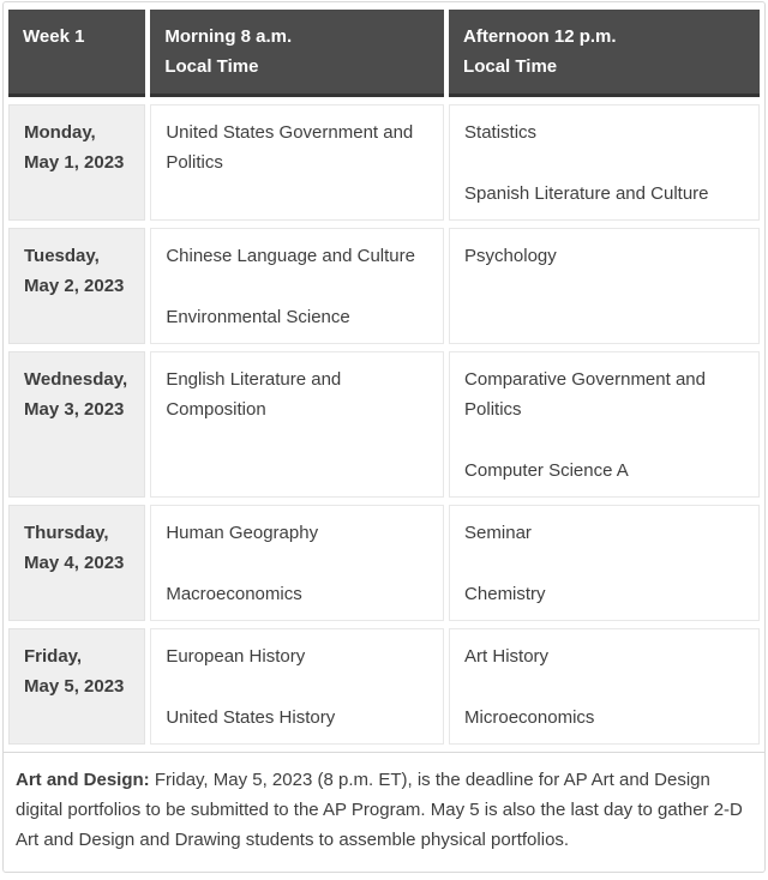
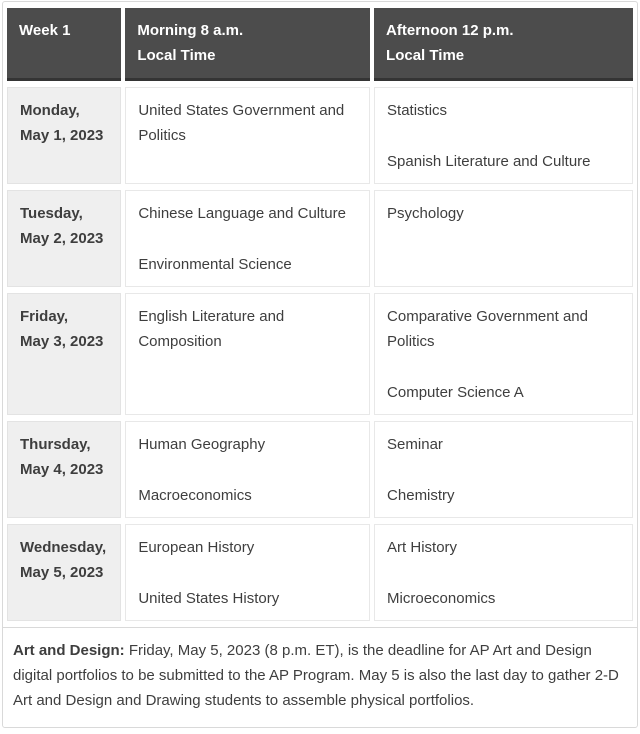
  Week 1	Morning 8 a.m. Local Time	Afternoon 12 p.m. Local Time
  Monday, May 1, 2023	United States Government and Politics	StatisticsSpanish Literature and Culture
  Tuesday, May 2, 2023	Chinese Language and CultureEnvironmental Science	Psychology
- Wednesday, May 3, 2023	English Literature and Composition	Comparative Government and PoliticsComputer Science A
+ Friday, May 3, 2023	English Literature and Composition	Comparative Government and PoliticsComputer Science A
  Thursday, May 4, 2023	Human GeographyMacroeconomics	SeminarChemistry
- Friday, May 5, 2023	European HistoryUnited States History	Art HistoryMicroeconomics
+ Wednesday, May 5, 2023	European HistoryUnited States History	Art HistoryMicroeconomics
  Art and Design: Friday, May 5, 2023 (8 p.m. ET), is the deadline for AP Art and Design digital portfolios to be submitted to the AP Program. May 5 is also the last day to gather 2-D Art and Design and Drawing students to assemble physical portfolios.
